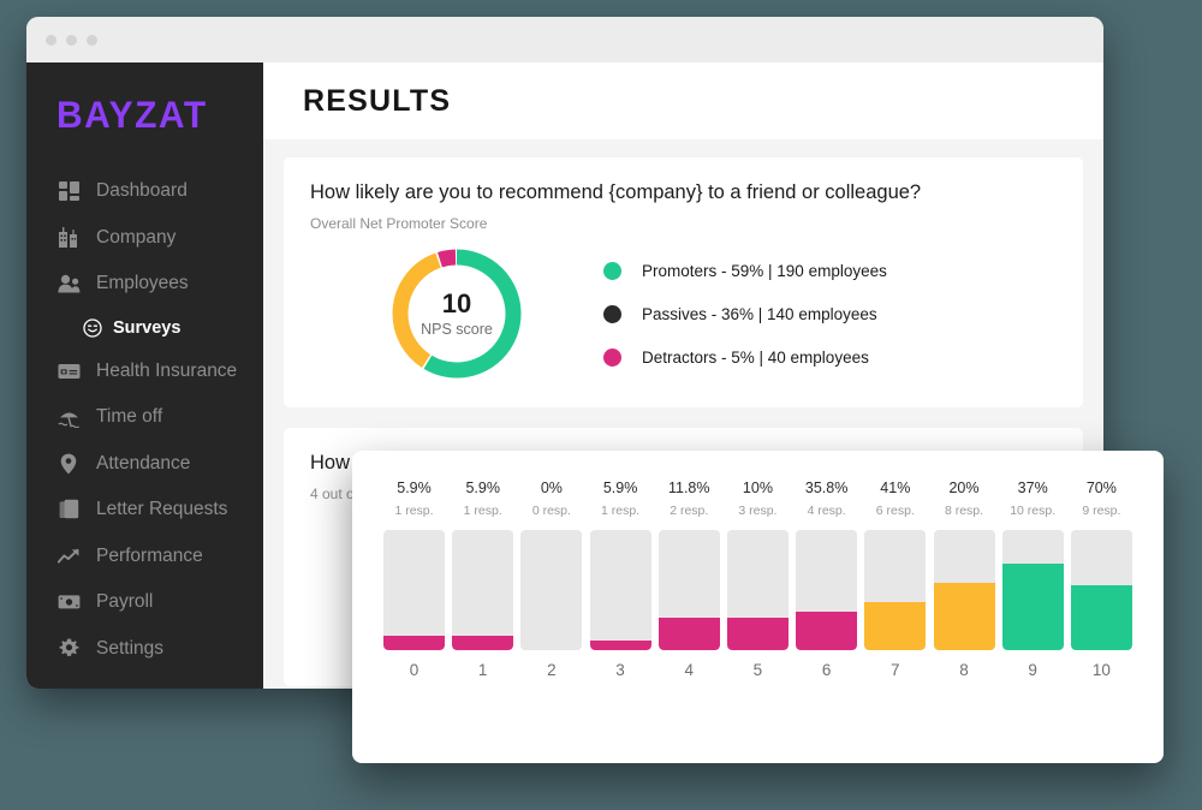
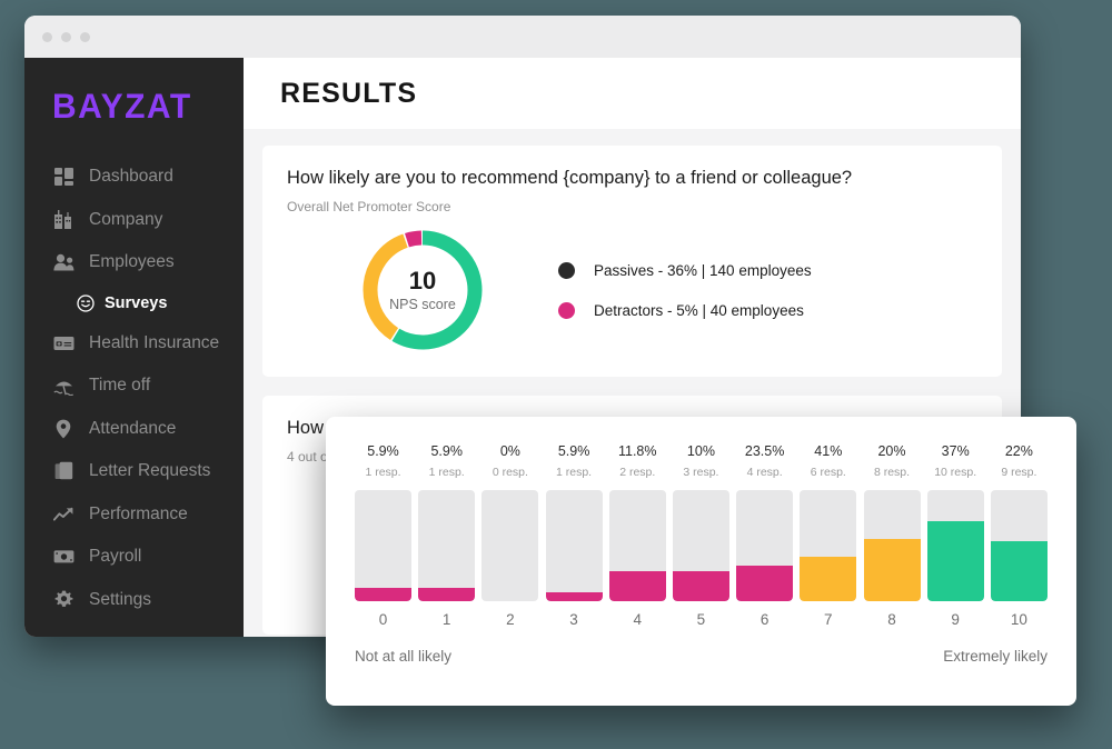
  BAYZAT
  Dashboard
  Company
  Employees
  Surveys
  Health Insurance
  Time off
  Attendance
  Letter Requests
  Performance
  Payroll
  Settings
  RESULTS
  How likely are you to recommend {company} to a friend or colleague?
  Overall Net Promoter Score
  10
  NPS score
- Promoters - 59% | 190 employees
  Passives - 36% | 140 employees
  Detractors - 5% | 40 employees
  5.9%
  1 resp.
  0
  5.9%
  1 resp.
  1
  0%
  0 resp.
  2
  5.9%
  1 resp.
  3
  11.8%
  2 resp.
  4
  10%
  3 resp.
  5
- 35.8%
+ 23.5%
  4 resp.
  6
  41%
  6 resp.
  7
  20%
  8 resp.
  8
  37%
  10 resp.
  9
- 70%
+ 22%
  9 resp.
  10
+ Not at all likely
+ Extremely likely
